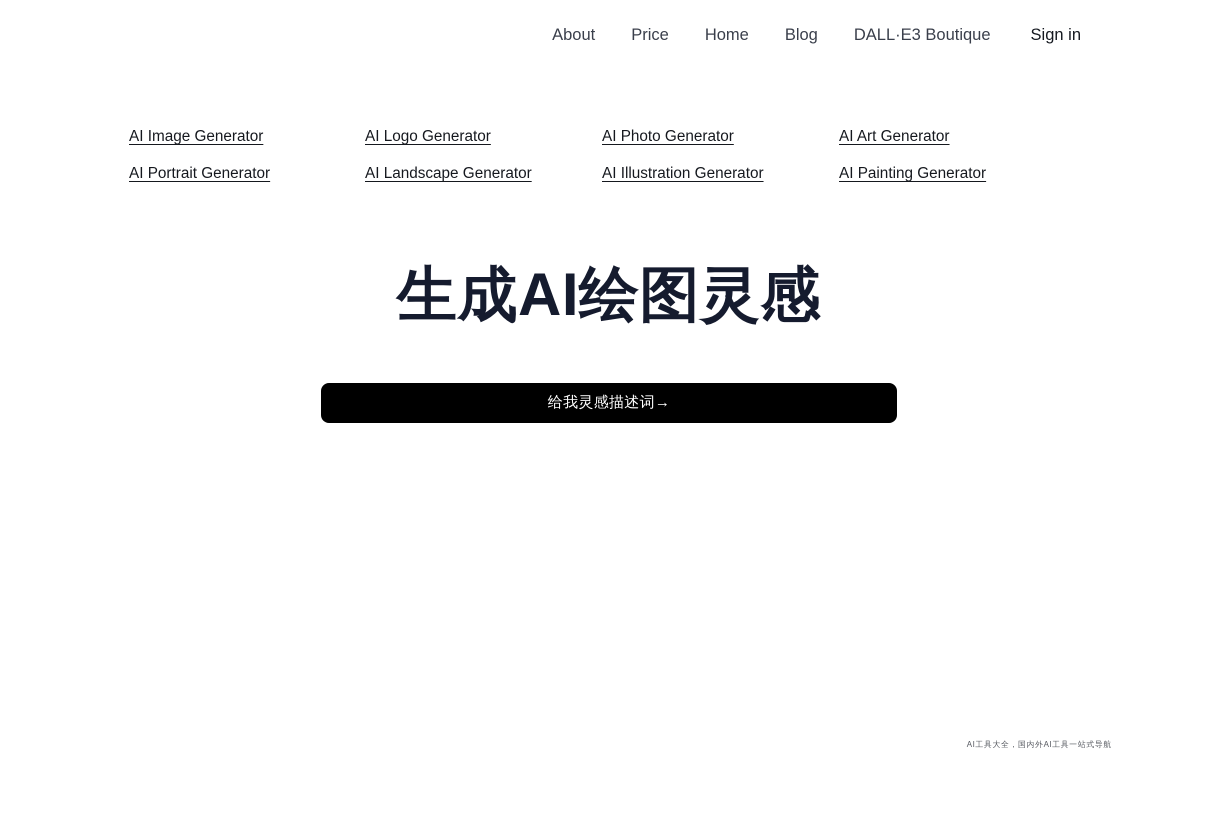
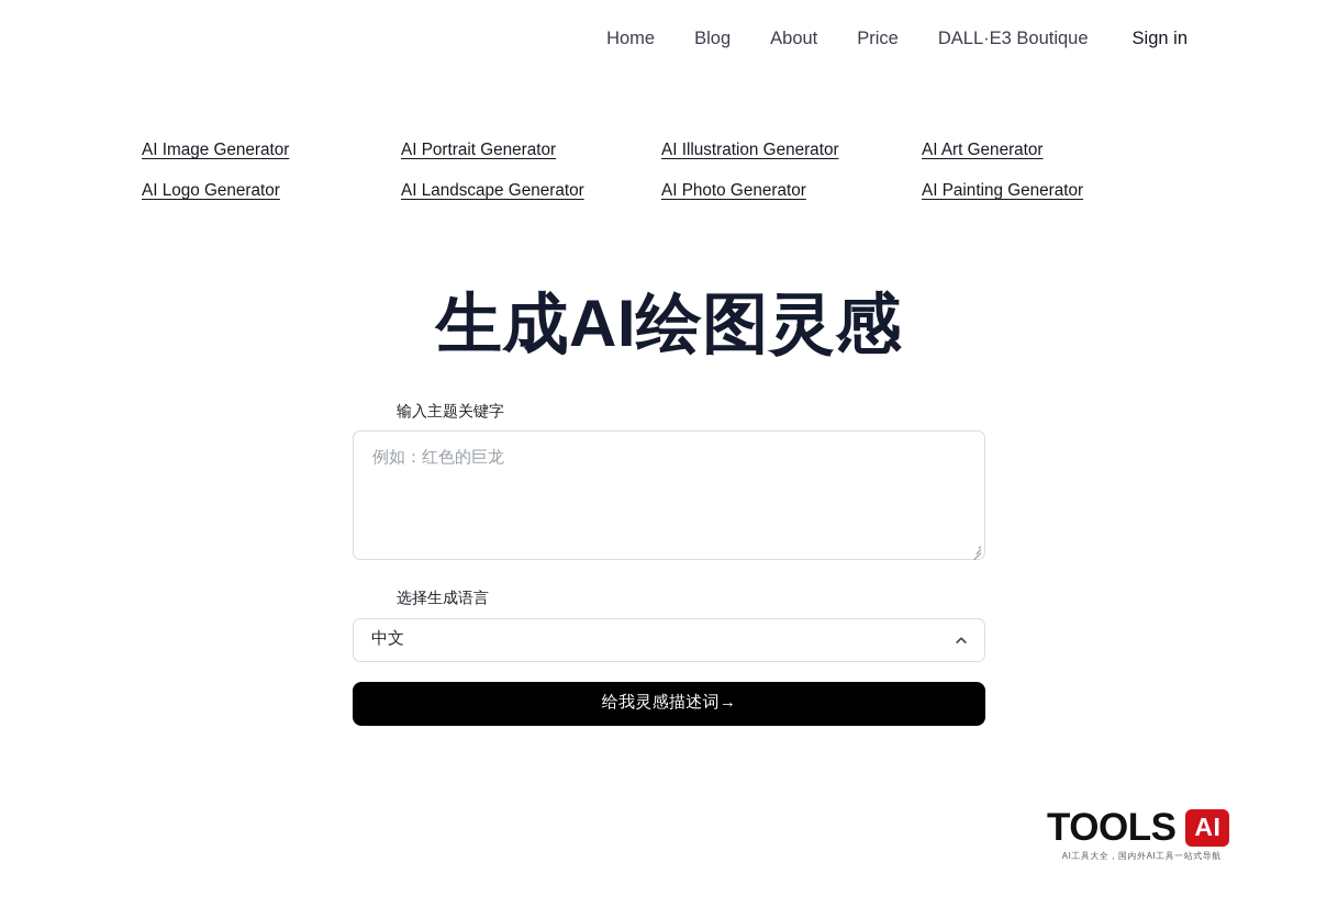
- About
+ Home
- Price
+ Blog
- Home
+ About
- Blog
+ Price
  DALL·E3 Boutique
  Sign in
  AI Image Generator
- AI Logo Generator
+ AI Portrait Generator
- AI Photo Generator
+ AI Illustration Generator
  AI Art Generator
- AI Portrait Generator
+ AI Logo Generator
  AI Landscape Generator
- AI Illustration Generator
+ AI Photo Generator
  AI Painting Generator
  生成AI绘图灵感
+ 输入主题关键字
+ 例如：红色的巨龙
+ 选择生成语言
+ 中文
  给我灵感描述词→
+ TOOLS
+ AI
  AI工具大全，国内外AI工具一站式导航
